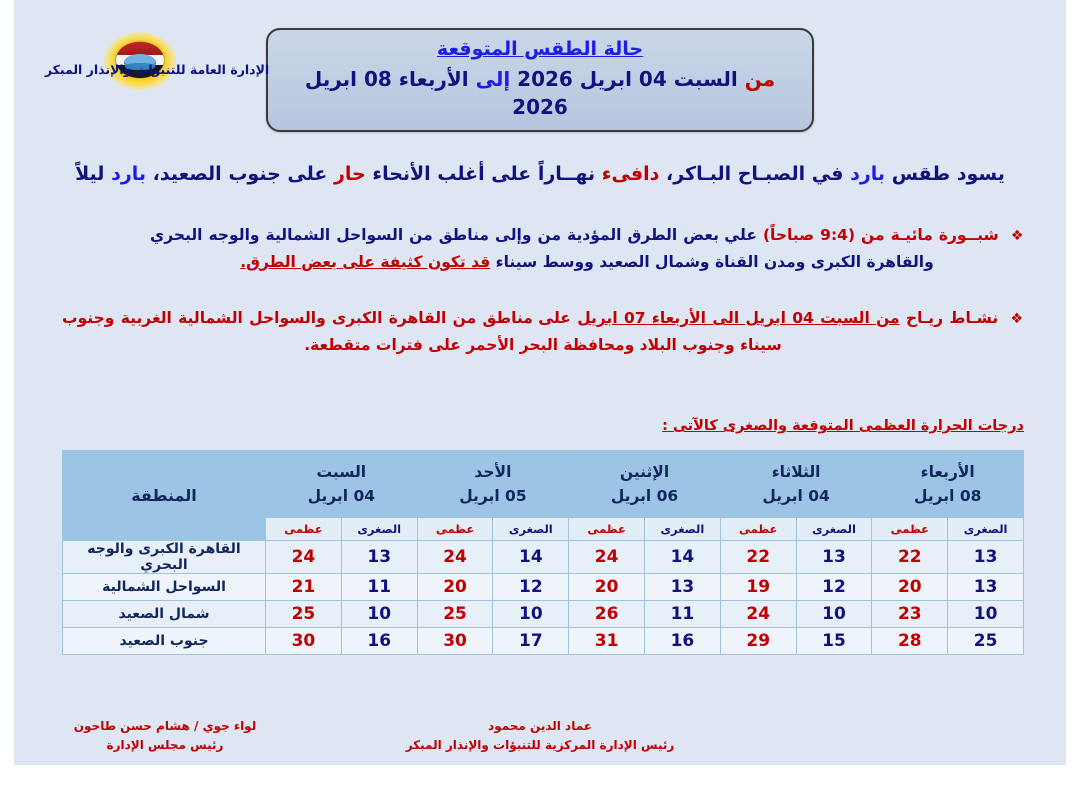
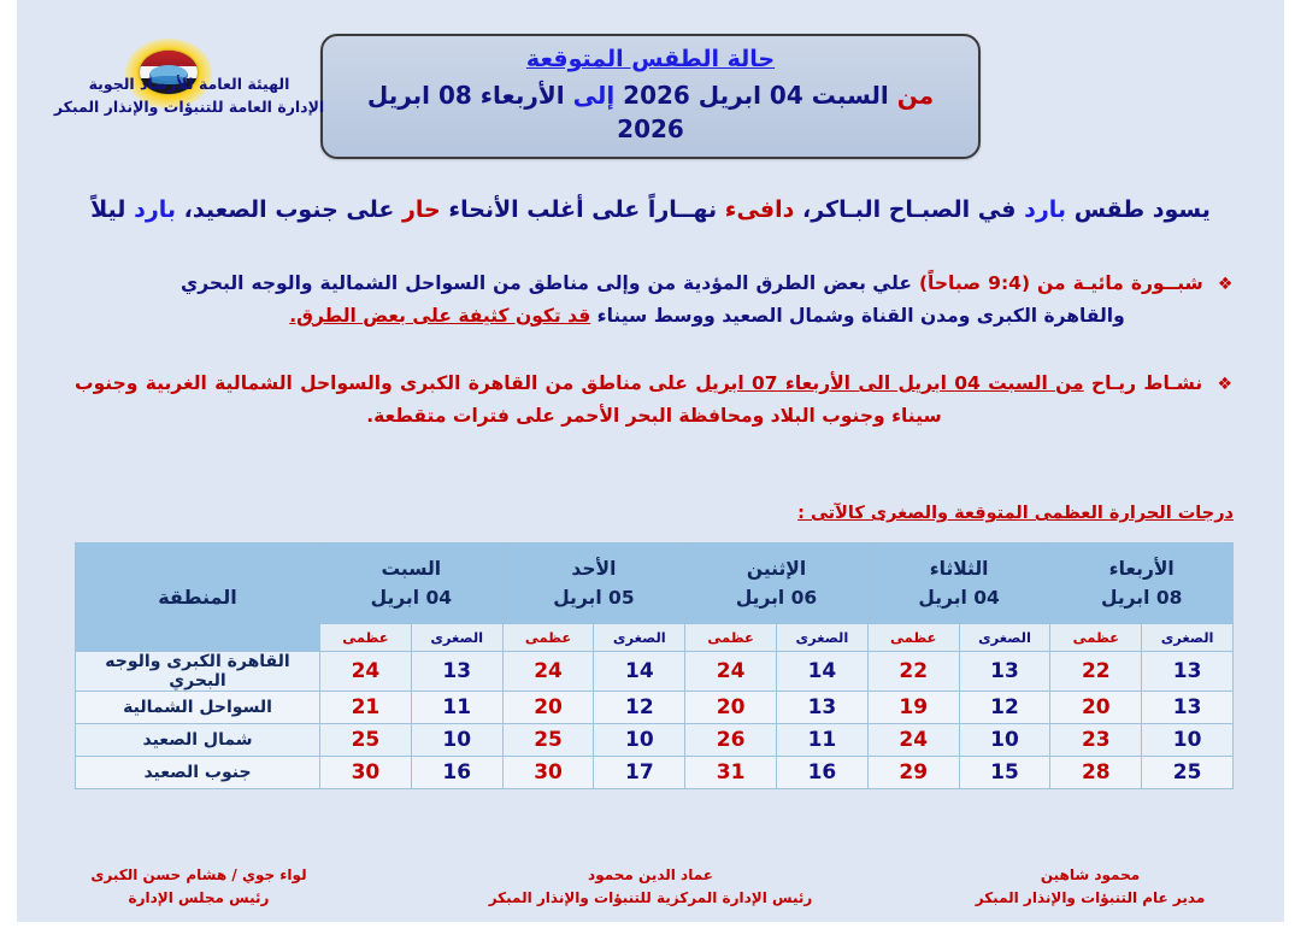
  حالة الطقس المتوقعة
  من السبت 04 ابريل 2026 إلى الأربعاء 08 ابريل 2026
+ الهيئة العامة للأرصاد الجوية
  الإدارة العامة للتنبؤات والإنذار المبكر
  يسود طقس بارد في الصبـاح البـاكر، دافىء نهــاراً على أغلب الأنحاء حار على جنوب الصعيد، بارد ليلاً
  ❖ شبــورة مائيـة من (9:4 صباحاً) علي بعض الطرق المؤدية من وإلى مناطق من السواحل الشمالية والوجه البحري والقاهرة الكبرى ومدن القناة وشمال الصعيد ووسط سيناء قد تكون كثيفة على بعض الطرق.
  ❖ نشـاط ريـاح من السبت 04 ابريل الى الأربعاء 07 ابريل على مناطق من القاهرة الكبرى والسواحل الشمالية الغربية وجنوب سيناء وجنوب البلاد ومحافظة البحر الأحمر على فترات متقطعة.
  درجات الحرارة العظمى المتوقعة والصغرى كالآتى :
  الأربعاء 08 ابريل	الثلاثاء 04 ابريل	الإثنين 06 ابريل	الأحد 05 ابريل	السبت 04 ابريل	المنطقة
  الصغرى	عظمى	الصغرى	عظمى	الصغرى	عظمى	الصغرى	عظمى	الصغرى	عظمى
  13	22	13	22	14	24	14	24	13	24	القاهرة الكبرى والوجه البحري
  13	20	12	19	13	20	12	20	11	21	السواحل الشمالية
  10	23	10	24	11	26	10	25	10	25	شمال الصعيد
  25	28	15	29	16	31	17	30	16	30	جنوب الصعيد
+ محمود شاهين
+ مدير عام التنبؤات والإنذار المبكر
  عماد الدين محمود
  رئيس الإدارة المركزية للتنبؤات والإنذار المبكر
- لواء جوي / هشام حسن طاحون
+ لواء جوي / هشام حسن الكبرى
  رئيس مجلس الإدارة
